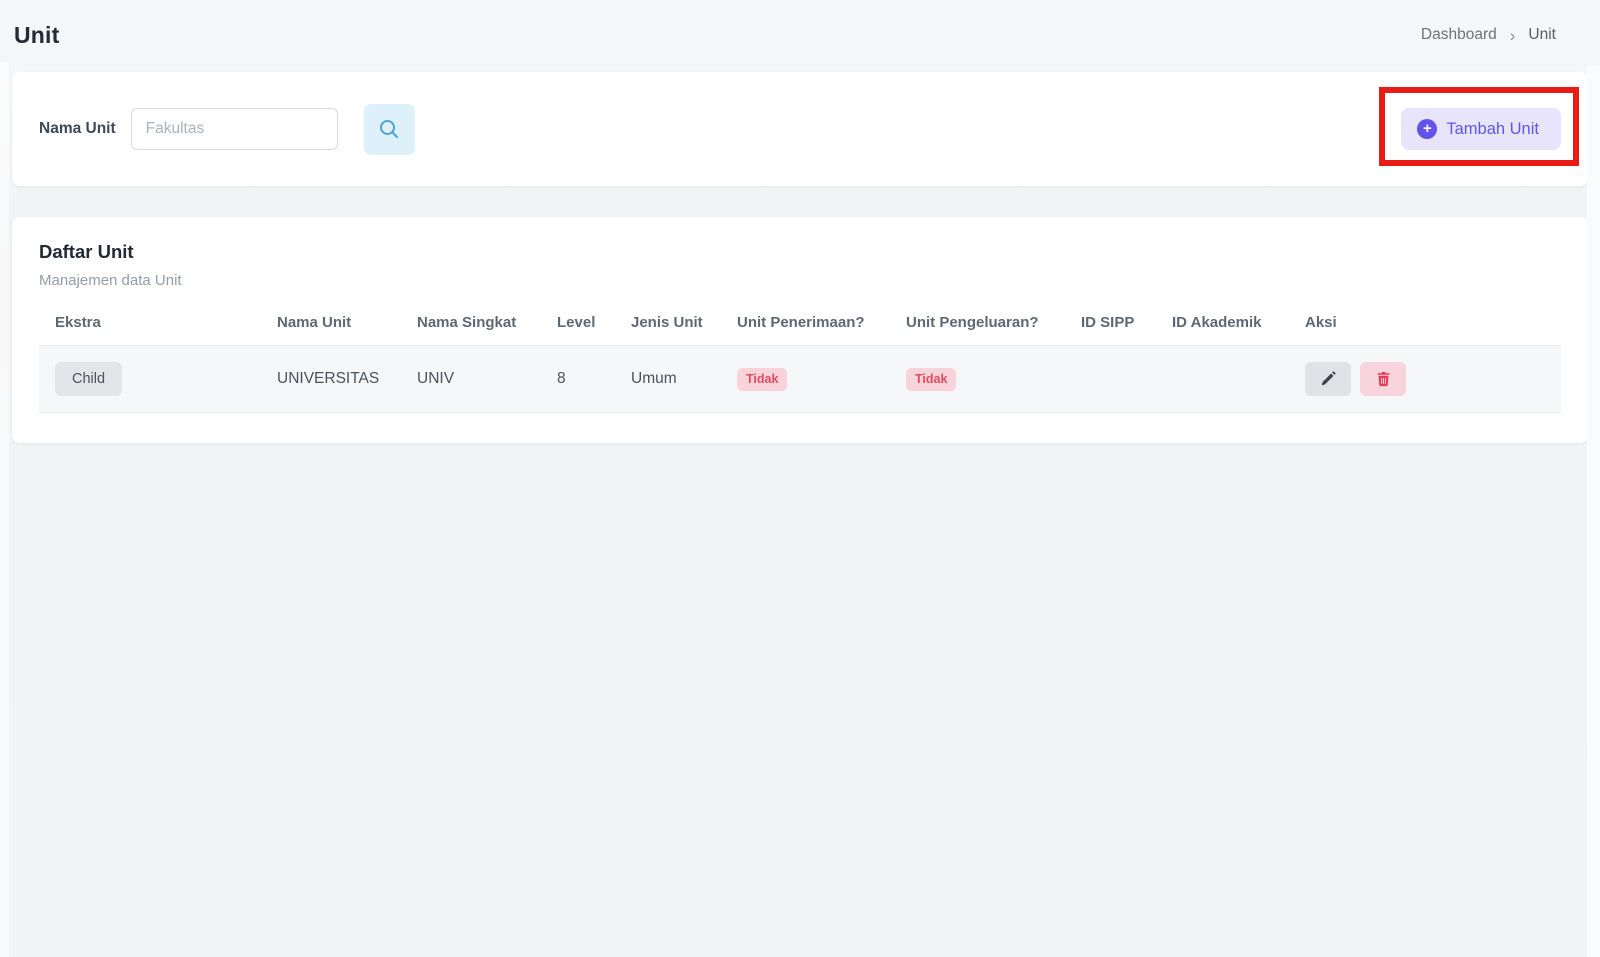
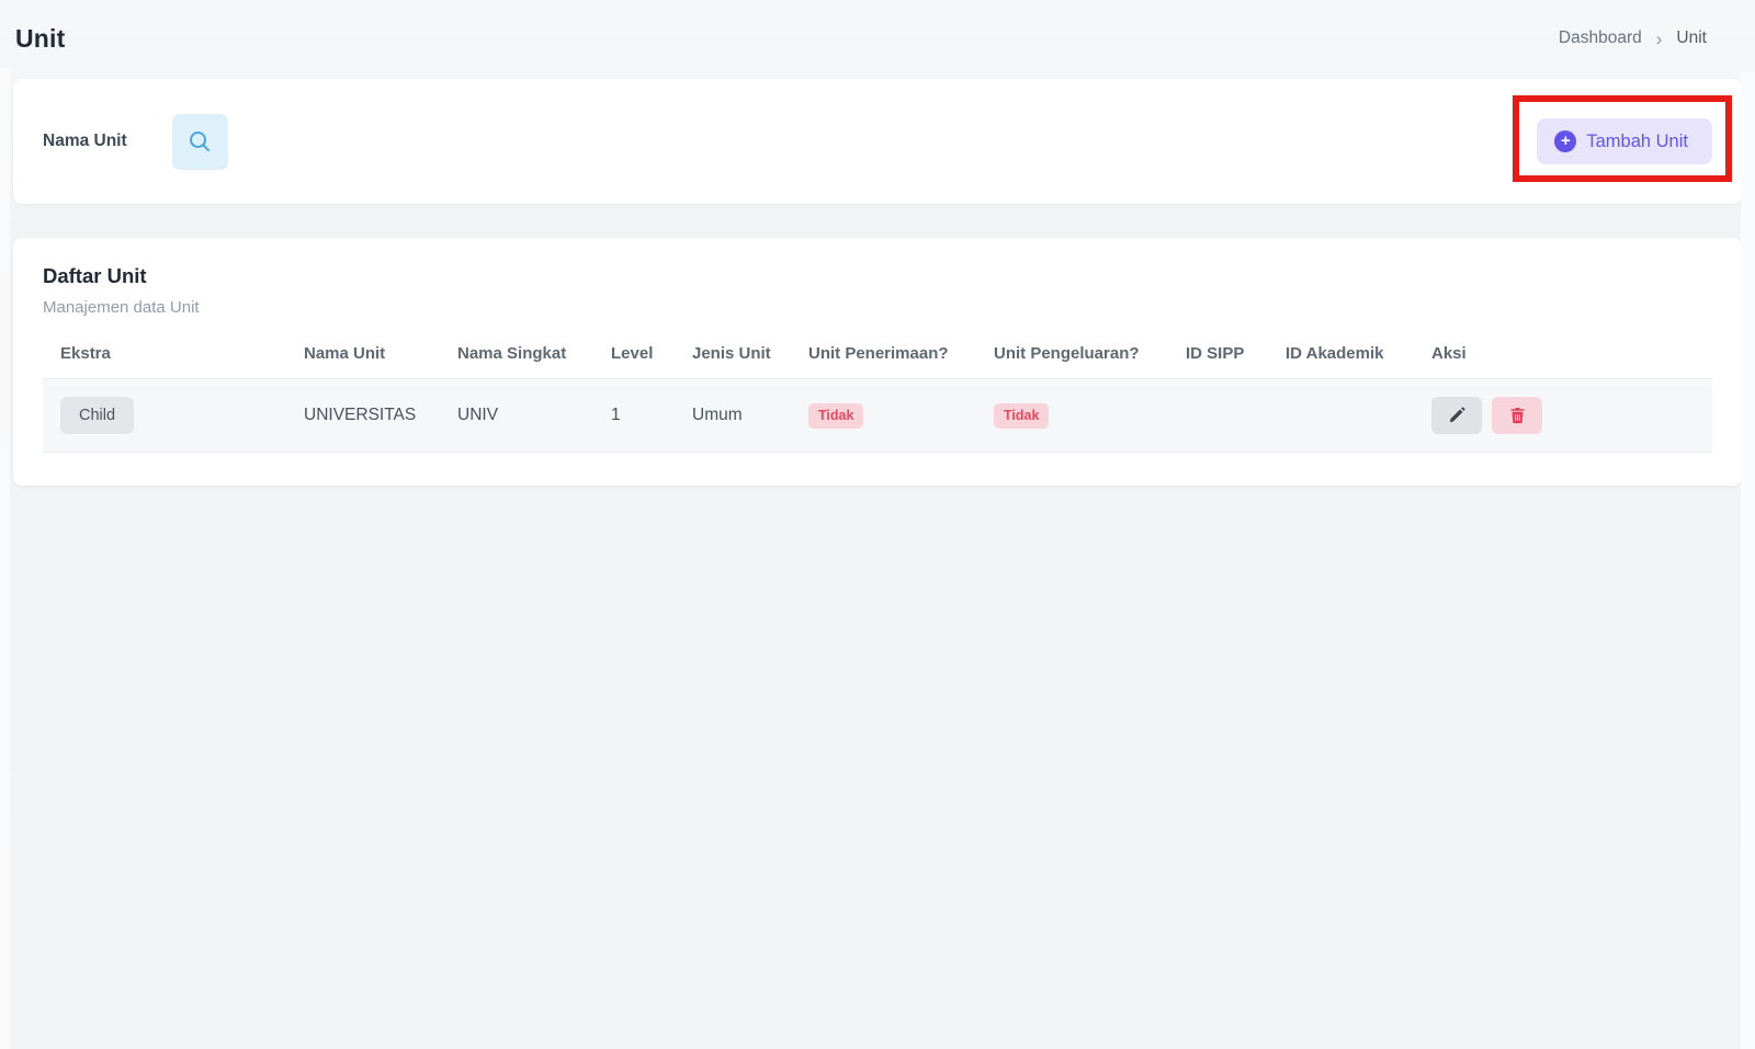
  Unit
  Dashboard
  ›
  Unit
  Nama Unit
- Fakultas
  +
  Tambah Unit
  Daftar Unit
  Manajemen data Unit
  Ekstra	Nama Unit	Nama Singkat	Level	Jenis Unit	Unit Penerimaan?	Unit Pengeluaran?	ID SIPP	ID Akademik	Aksi
- Child	UNIVERSITAS	UNIV	8	Umum	Tidak	Tidak
+ Child	UNIVERSITAS	UNIV	1	Umum	Tidak	Tidak
